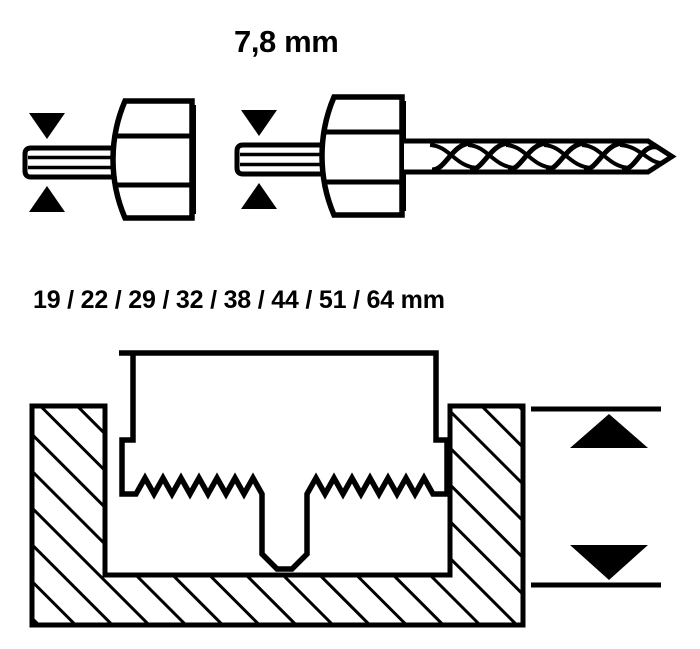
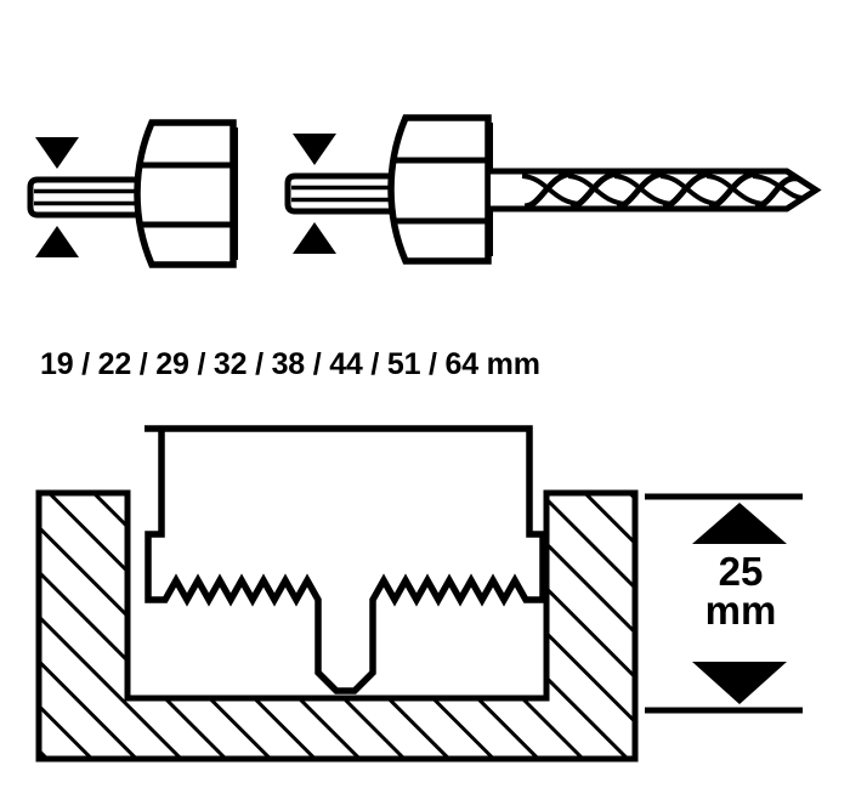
- 7,8 mm
  19 / 22 / 29 / 32 / 38 / 44 / 51 / 64 mm
+ 25
+ mm
